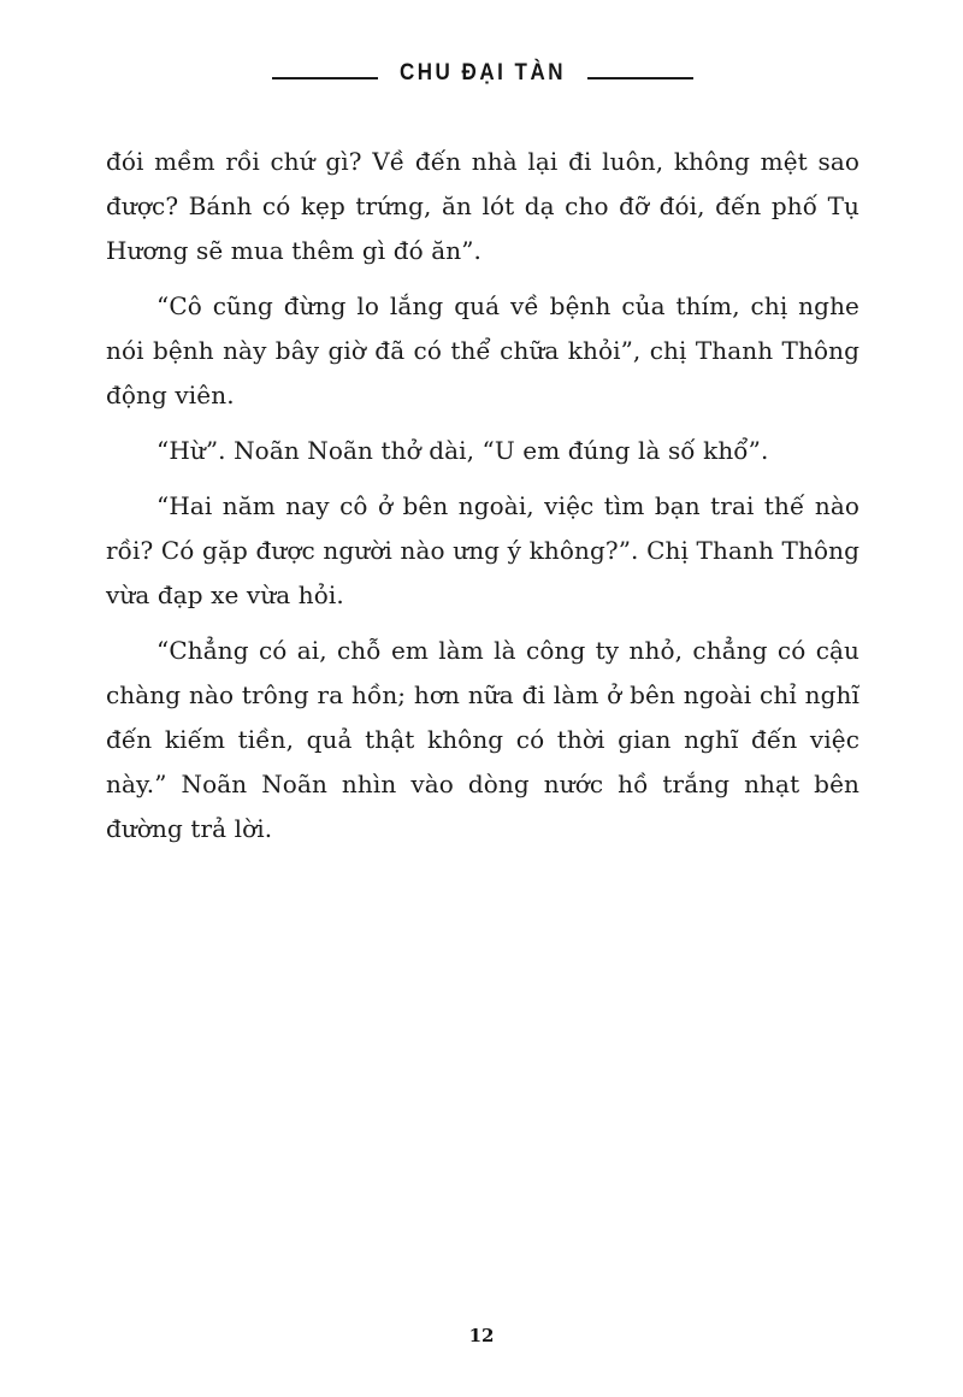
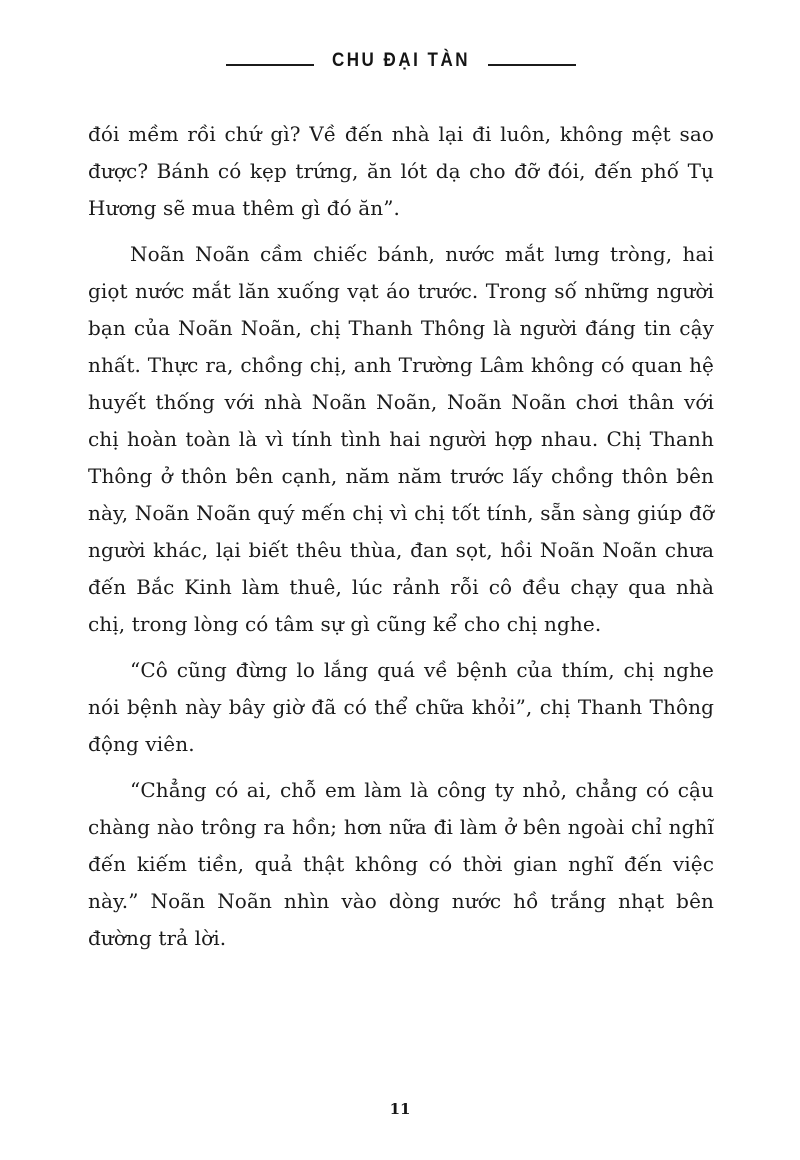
  CHU ĐẠI TÀN
  đói mềm rồi chứ gì? Về đến nhà lại đi luôn, không mệt sao được? Bánh có kẹp trứng, ăn lót dạ cho đỡ đói, đến phố Tụ Hương sẽ mua thêm gì đó ăn”.
+ Noãn Noãn cầm chiếc bánh, nước mắt lưng tròng, hai giọt nước mắt lăn xuống vạt áo trước. Trong số những người bạn của Noãn Noãn, chị Thanh Thông là người đáng tin cậy nhất. Thực ra, chồng chị, anh Trường Lâm không có quan hệ huyết thống với nhà Noãn Noãn, Noãn Noãn chơi thân với chị hoàn toàn là vì tính tình hai người hợp nhau. Chị Thanh Thông ở thôn bên cạnh, năm năm trước lấy chồng thôn bên này, Noãn Noãn quý mến chị vì chị tốt tính, sẵn sàng giúp đỡ người khác, lại biết thêu thùa, đan sọt, hồi Noãn Noãn chưa đến Bắc Kinh làm thuê, lúc rảnh rỗi cô đều chạy qua nhà chị, trong lòng có tâm sự gì cũng kể cho chị nghe.
  “Cô cũng đừng lo lắng quá về bệnh của thím, chị nghe nói bệnh này bây giờ đã có thể chữa khỏi”, chị Thanh Thông động viên.
- “Hừ”. Noãn Noãn thở dài, “U em đúng là số khổ”.
- “Hai năm nay cô ở bên ngoài, việc tìm bạn trai thế nào rồi? Có gặp được người nào ưng ý không?”. Chị Thanh Thông vừa đạp xe vừa hỏi.
  “Chẳng có ai, chỗ em làm là công ty nhỏ, chẳng có cậu chàng nào trông ra hồn; hơn nữa đi làm ở bên ngoài chỉ nghĩ đến kiếm tiền, quả thật không có thời gian nghĩ đến việc này.” Noãn Noãn nhìn vào dòng nước hồ trắng nhạt bên đường trả lời.
- 12
+ 11
